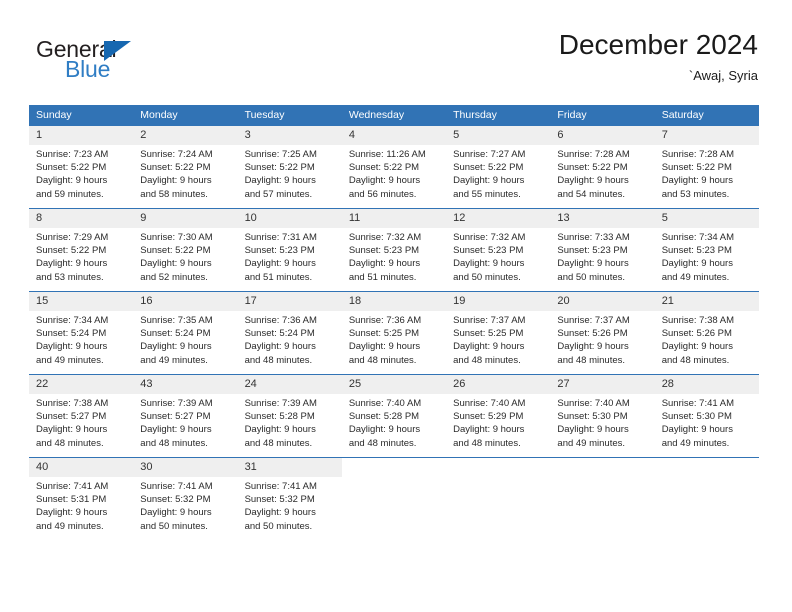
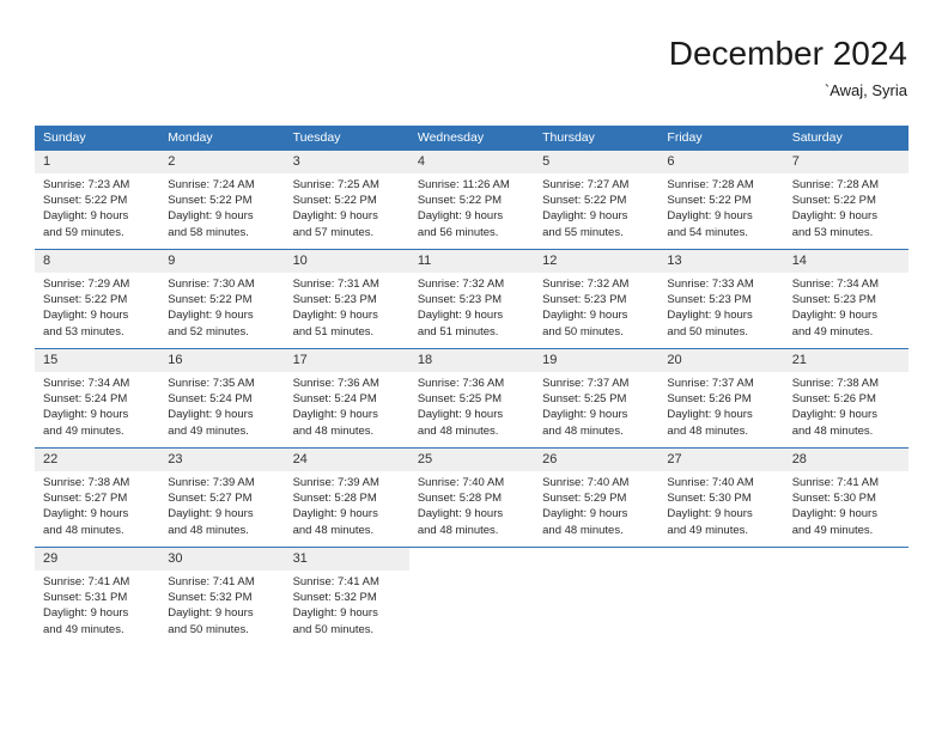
- General
- Blue
  December 2024
  `Awaj, Syria
  Sunday	Monday	Tuesday	Wednesday	Thursday	Friday	Saturday
  1Sunrise: 7:23 AMSunset: 5:22 PMDaylight: 9 hoursand 59 minutes.	2Sunrise: 7:24 AMSunset: 5:22 PMDaylight: 9 hoursand 58 minutes.	3Sunrise: 7:25 AMSunset: 5:22 PMDaylight: 9 hoursand 57 minutes.	4Sunrise: 11:26 AMSunset: 5:22 PMDaylight: 9 hoursand 56 minutes.	5Sunrise: 7:27 AMSunset: 5:22 PMDaylight: 9 hoursand 55 minutes.	6Sunrise: 7:28 AMSunset: 5:22 PMDaylight: 9 hoursand 54 minutes.	7Sunrise: 7:28 AMSunset: 5:22 PMDaylight: 9 hoursand 53 minutes.
- 8Sunrise: 7:29 AMSunset: 5:22 PMDaylight: 9 hoursand 53 minutes.	9Sunrise: 7:30 AMSunset: 5:22 PMDaylight: 9 hoursand 52 minutes.	10Sunrise: 7:31 AMSunset: 5:23 PMDaylight: 9 hoursand 51 minutes.	11Sunrise: 7:32 AMSunset: 5:23 PMDaylight: 9 hoursand 51 minutes.	12Sunrise: 7:32 AMSunset: 5:23 PMDaylight: 9 hoursand 50 minutes.	13Sunrise: 7:33 AMSunset: 5:23 PMDaylight: 9 hoursand 50 minutes.	5Sunrise: 7:34 AMSunset: 5:23 PMDaylight: 9 hoursand 49 minutes.
+ 8Sunrise: 7:29 AMSunset: 5:22 PMDaylight: 9 hoursand 53 minutes.	9Sunrise: 7:30 AMSunset: 5:22 PMDaylight: 9 hoursand 52 minutes.	10Sunrise: 7:31 AMSunset: 5:23 PMDaylight: 9 hoursand 51 minutes.	11Sunrise: 7:32 AMSunset: 5:23 PMDaylight: 9 hoursand 51 minutes.	12Sunrise: 7:32 AMSunset: 5:23 PMDaylight: 9 hoursand 50 minutes.	13Sunrise: 7:33 AMSunset: 5:23 PMDaylight: 9 hoursand 50 minutes.	14Sunrise: 7:34 AMSunset: 5:23 PMDaylight: 9 hoursand 49 minutes.
  15Sunrise: 7:34 AMSunset: 5:24 PMDaylight: 9 hoursand 49 minutes.	16Sunrise: 7:35 AMSunset: 5:24 PMDaylight: 9 hoursand 49 minutes.	17Sunrise: 7:36 AMSunset: 5:24 PMDaylight: 9 hoursand 48 minutes.	18Sunrise: 7:36 AMSunset: 5:25 PMDaylight: 9 hoursand 48 minutes.	19Sunrise: 7:37 AMSunset: 5:25 PMDaylight: 9 hoursand 48 minutes.	20Sunrise: 7:37 AMSunset: 5:26 PMDaylight: 9 hoursand 48 minutes.	21Sunrise: 7:38 AMSunset: 5:26 PMDaylight: 9 hoursand 48 minutes.
- 22Sunrise: 7:38 AMSunset: 5:27 PMDaylight: 9 hoursand 48 minutes.	43Sunrise: 7:39 AMSunset: 5:27 PMDaylight: 9 hoursand 48 minutes.	24Sunrise: 7:39 AMSunset: 5:28 PMDaylight: 9 hoursand 48 minutes.	25Sunrise: 7:40 AMSunset: 5:28 PMDaylight: 9 hoursand 48 minutes.	26Sunrise: 7:40 AMSunset: 5:29 PMDaylight: 9 hoursand 48 minutes.	27Sunrise: 7:40 AMSunset: 5:30 PMDaylight: 9 hoursand 49 minutes.	28Sunrise: 7:41 AMSunset: 5:30 PMDaylight: 9 hoursand 49 minutes.
+ 22Sunrise: 7:38 AMSunset: 5:27 PMDaylight: 9 hoursand 48 minutes.	23Sunrise: 7:39 AMSunset: 5:27 PMDaylight: 9 hoursand 48 minutes.	24Sunrise: 7:39 AMSunset: 5:28 PMDaylight: 9 hoursand 48 minutes.	25Sunrise: 7:40 AMSunset: 5:28 PMDaylight: 9 hoursand 48 minutes.	26Sunrise: 7:40 AMSunset: 5:29 PMDaylight: 9 hoursand 48 minutes.	27Sunrise: 7:40 AMSunset: 5:30 PMDaylight: 9 hoursand 49 minutes.	28Sunrise: 7:41 AMSunset: 5:30 PMDaylight: 9 hoursand 49 minutes.
- 40Sunrise: 7:41 AMSunset: 5:31 PMDaylight: 9 hoursand 49 minutes.	30Sunrise: 7:41 AMSunset: 5:32 PMDaylight: 9 hoursand 50 minutes.	31Sunrise: 7:41 AMSunset: 5:32 PMDaylight: 9 hoursand 50 minutes.
+ 29Sunrise: 7:41 AMSunset: 5:31 PMDaylight: 9 hoursand 49 minutes.	30Sunrise: 7:41 AMSunset: 5:32 PMDaylight: 9 hoursand 50 minutes.	31Sunrise: 7:41 AMSunset: 5:32 PMDaylight: 9 hoursand 50 minutes.
